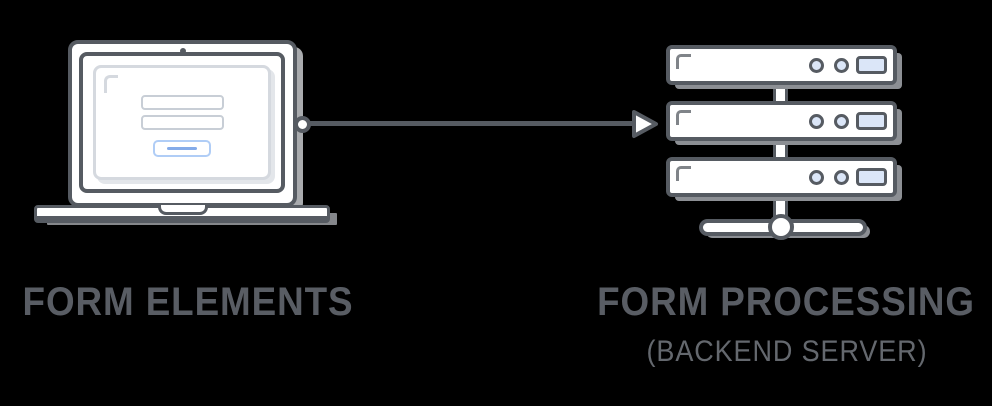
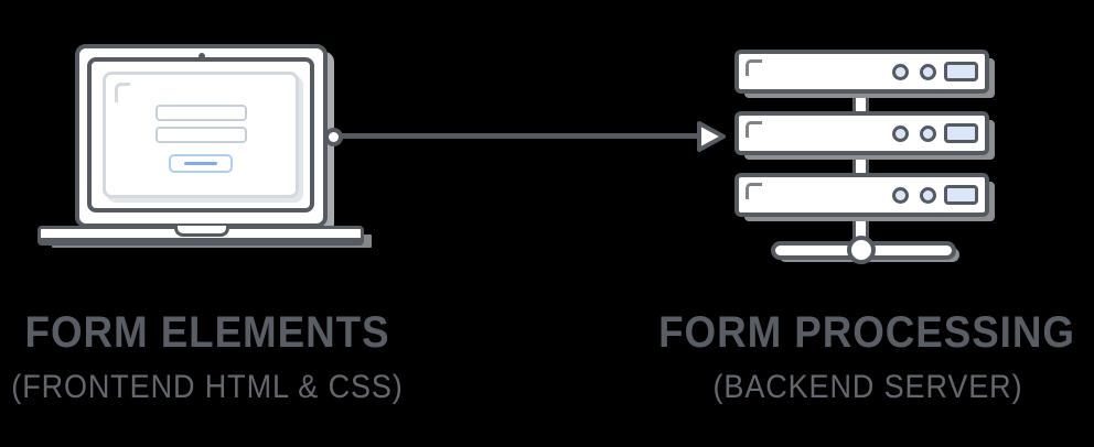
  FORM ELEMENTS
+ (FRONTEND HTML & CSS)
  FORM PROCESSING
  (BACKEND SERVER)
